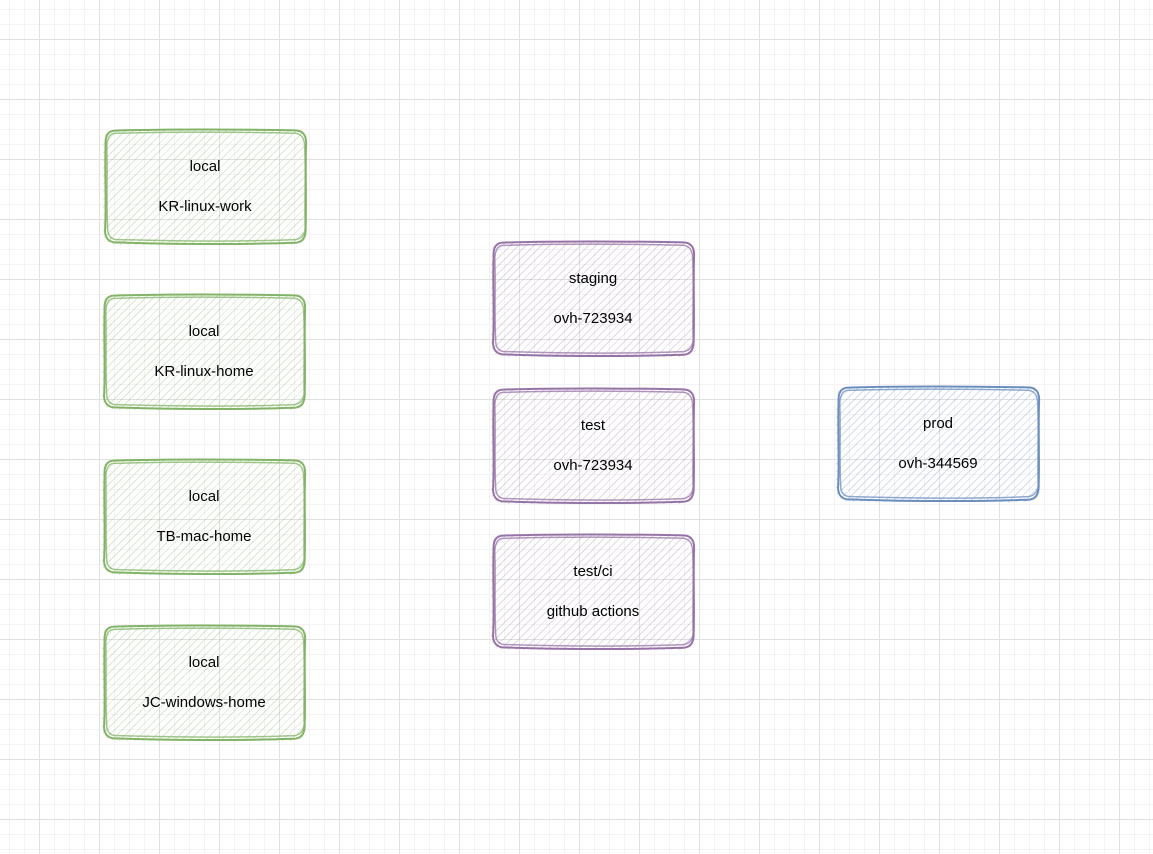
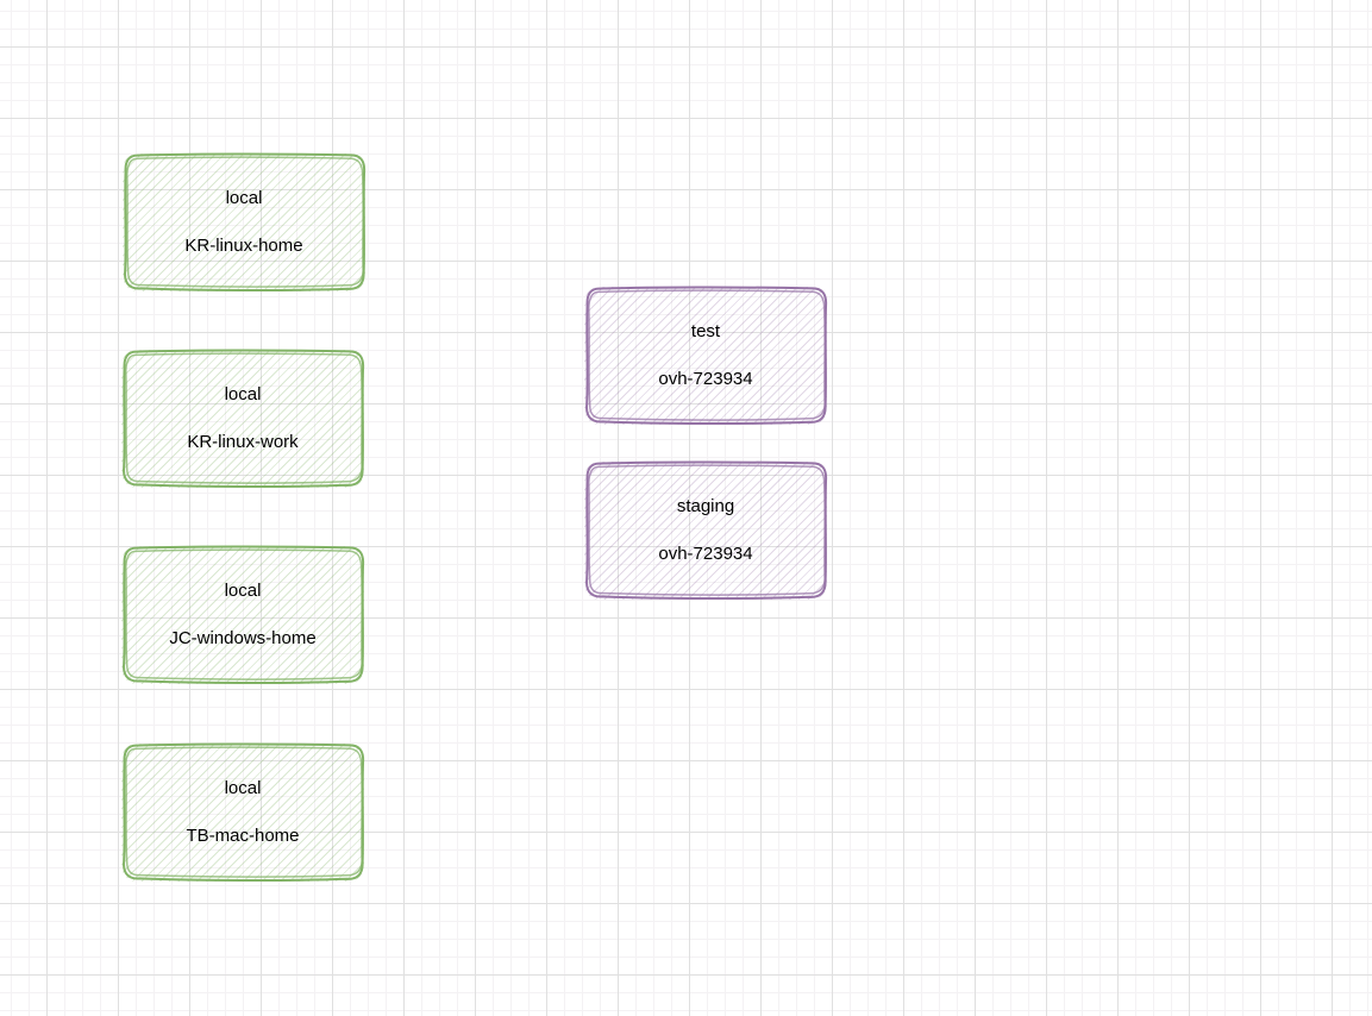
  local
- KR-linux-work
+ KR-linux-home
  local
- KR-linux-home
+ KR-linux-work
  local
- TB-mac-home
+ JC-windows-home
  local
- JC-windows-home
+ TB-mac-home
- staging
+ test
  ovh-723934
- test
+ staging
  ovh-723934
- test/ci
- github actions
- prod
- ovh-344569
